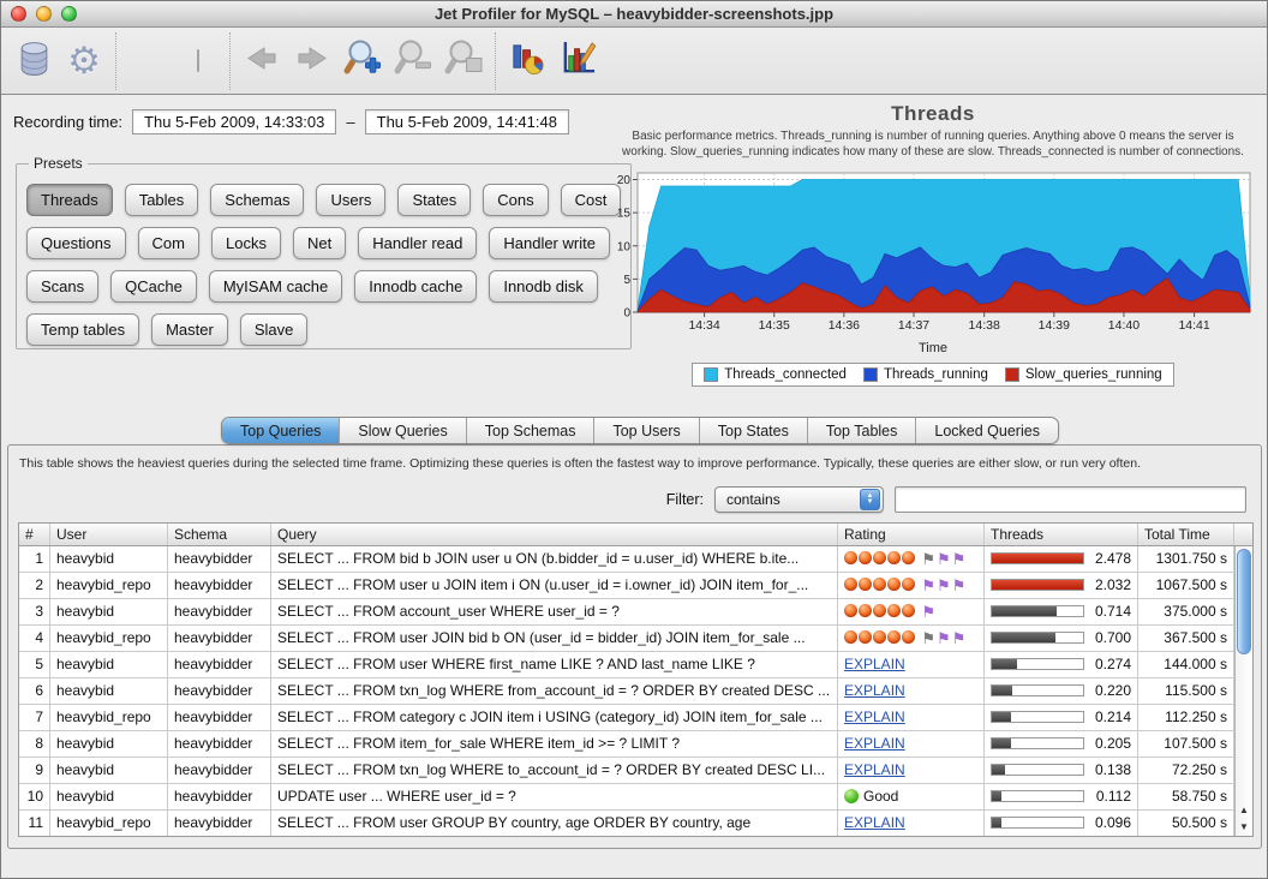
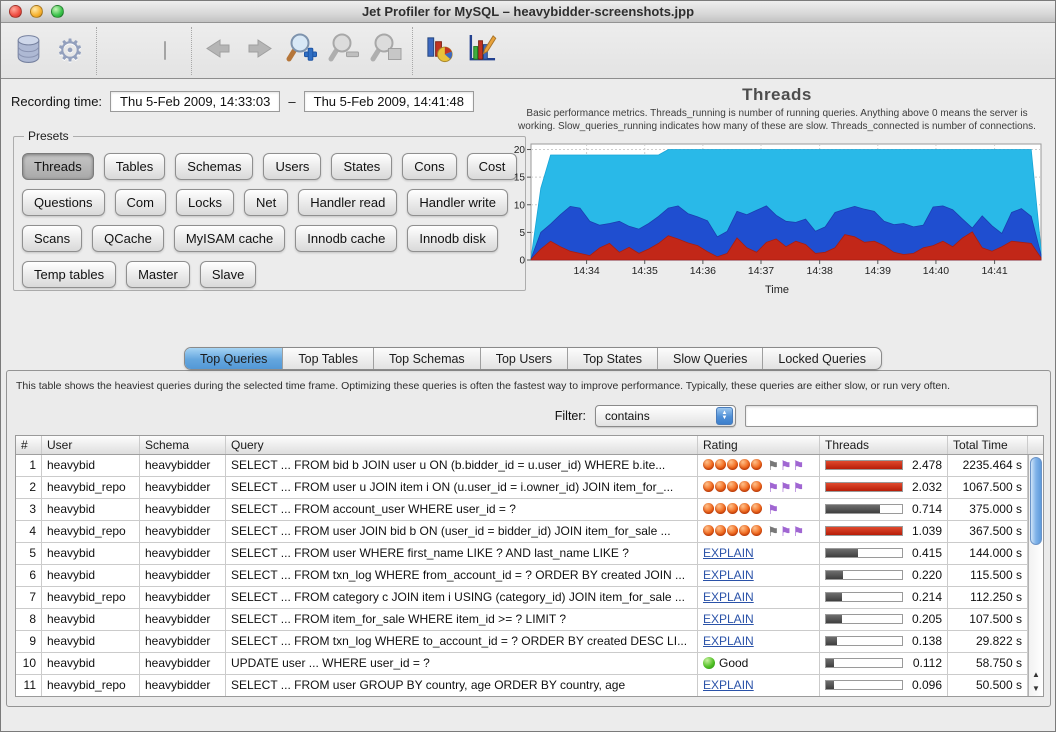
  Jet Profiler for MySQL – heavybidder-screenshots.jpp
  ⚙
  Recording time:
  Thu 5-Feb 2009, 14:33:03
  –
  Thu 5-Feb 2009, 14:41:48
  Presets
  Threads
  Tables
  Schemas
  Users
  States
  Cons
  Cost
  Questions
  Com
  Locks
  Net
  Handler read
  Handler write
  Scans
  QCache
  MyISAM cache
  Innodb cache
  Innodb disk
  Temp tables
  Master
  Slave
  Threads
  Basic performance metrics. Threads_running is number of running queries. Anything above 0 means the server is working. Slow_queries_running indicates how many of these are slow. Threads_connected is number of connections.
  0
  5
  10
  15
  20
  14:34
  14:35
  14:36
  14:37
  14:38
  14:39
  14:40
  14:41
  Time
- Threads_connected
- Threads_running
- Slow_queries_running
  Top Queries
- Slow Queries
+ Top Tables
  Top Schemas
  Top Users
  Top States
- Top Tables
+ Slow Queries
  Locked Queries
  This table shows the heaviest queries during the selected time frame. Optimizing these queries is often the fastest way to improve performance. Typically, these queries are either slow, or run very often.
  Filter:
  contains
  #
  User
  Schema
  Query
  Rating
  Threads
  Total Time
  1
  heavybid
  heavybidder
  SELECT ... FROM bid b JOIN user u ON (b.bidder_id = u.user_id) WHERE b.ite...
  ⚑⚑⚑
  2.478
- 1301.750 s
+ 2235.464 s
  2
  heavybid_repo
  heavybidder
  SELECT ... FROM user u JOIN item i ON (u.user_id = i.owner_id) JOIN item_for_...
  ⚑⚑⚑
  2.032
  1067.500 s
  3
  heavybid
  heavybidder
  SELECT ... FROM account_user WHERE user_id = ?
  ⚑
  0.714
  375.000 s
  4
  heavybid_repo
  heavybidder
  SELECT ... FROM user JOIN bid b ON (user_id = bidder_id) JOIN item_for_sale ...
  ⚑⚑⚑
- 0.700
+ 1.039
  367.500 s
  5
  heavybid
  heavybidder
  SELECT ... FROM user WHERE first_name LIKE ? AND last_name LIKE ?
  EXPLAIN
- 0.274
+ 0.415
  144.000 s
  6
  heavybid
  heavybidder
- SELECT ... FROM txn_log WHERE from_account_id = ? ORDER BY created DESC ...
+ SELECT ... FROM txn_log WHERE from_account_id = ? ORDER BY created JOIN ...
  EXPLAIN
  0.220
  115.500 s
  7
  heavybid_repo
  heavybidder
  SELECT ... FROM category c JOIN item i USING (category_id) JOIN item_for_sale ...
  EXPLAIN
  0.214
  112.250 s
  8
  heavybid
  heavybidder
  SELECT ... FROM item_for_sale WHERE item_id >= ? LIMIT ?
  EXPLAIN
  0.205
  107.500 s
  9
  heavybid
  heavybidder
  SELECT ... FROM txn_log WHERE to_account_id = ? ORDER BY created DESC LI...
  EXPLAIN
  0.138
- 72.250 s
+ 29.822 s
  10
  heavybid
  heavybidder
  UPDATE user ... WHERE user_id = ?
  Good
  0.112
  58.750 s
  11
  heavybid_repo
  heavybidder
  SELECT ... FROM user GROUP BY country, age ORDER BY country, age
  EXPLAIN
  0.096
  50.500 s
  ▲
  ▼
